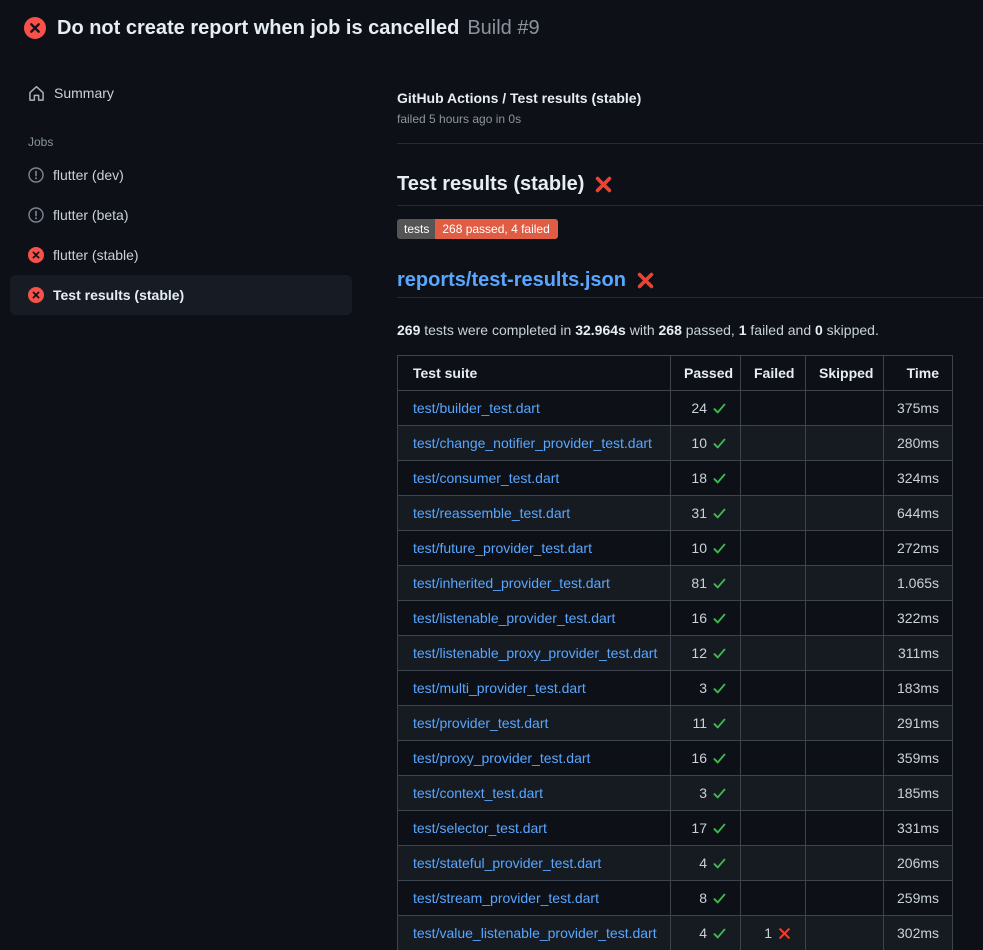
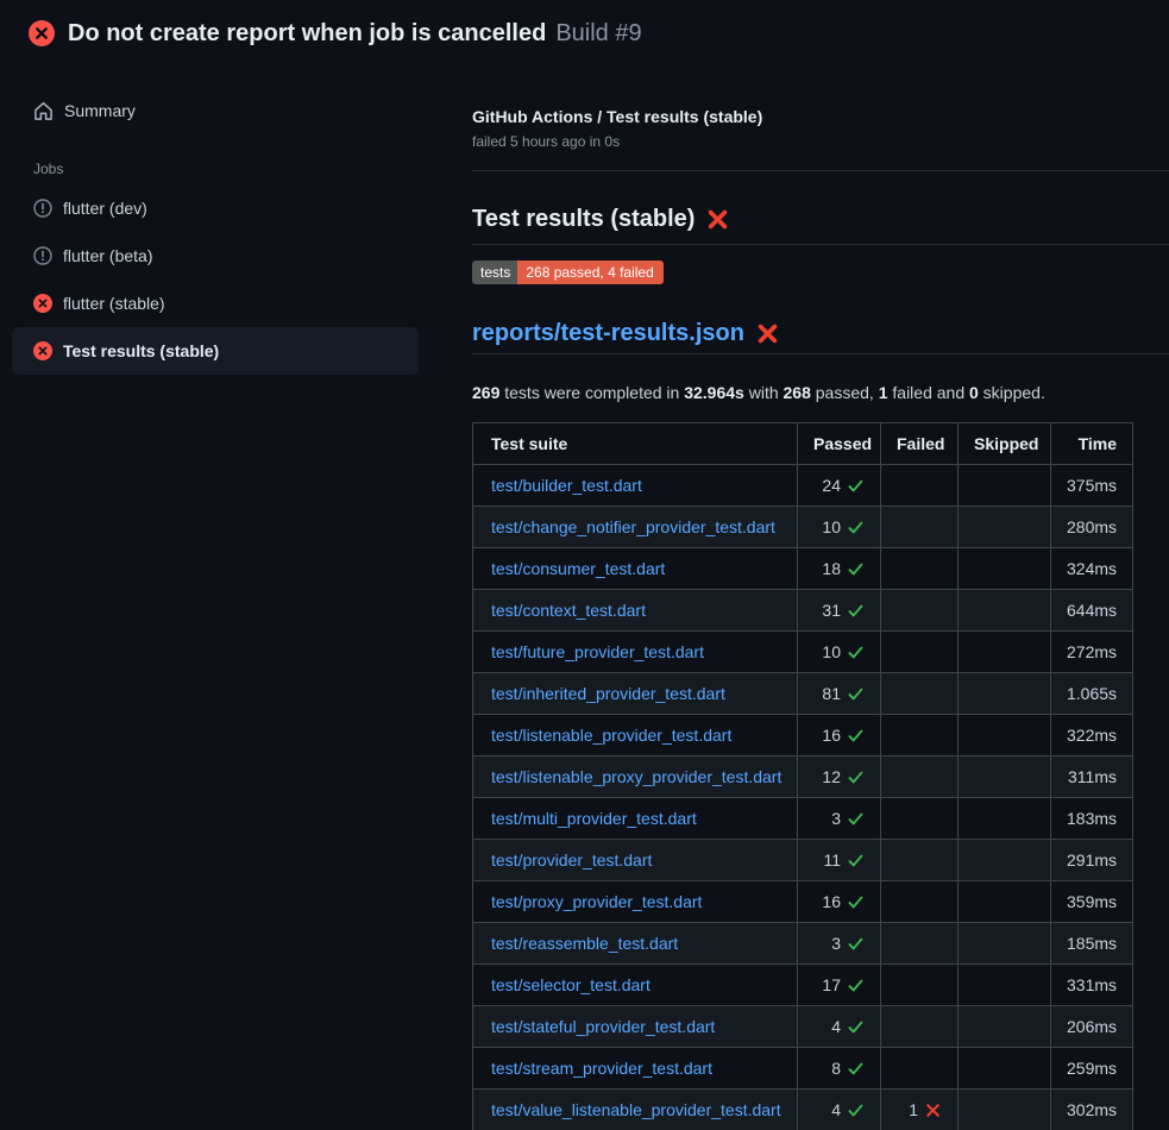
  Do not create report when job is cancelled
  Build #9
  Summary
  Jobs
  flutter (dev)
  flutter (beta)
  flutter (stable)
  Test results (stable)
  GitHub Actions / Test results (stable)
  failed 5 hours ago in 0s
  Test results (stable)
  tests
  268 passed, 4 failed
  reports/test-results.json
  269 tests were completed in 32.964s with 268 passed, 1 failed and 0 skipped.
  Test suite	Passed	Failed	Skipped	Time
  test/builder_test.dart	24			375ms
  test/change_notifier_provider_test.dart	10			280ms
  test/consumer_test.dart	18			324ms
- test/reassemble_test.dart	31			644ms
+ test/context_test.dart	31			644ms
  test/future_provider_test.dart	10			272ms
  test/inherited_provider_test.dart	81			1.065s
  test/listenable_provider_test.dart	16			322ms
  test/listenable_proxy_provider_test.dart	12			311ms
  test/multi_provider_test.dart	3			183ms
  test/provider_test.dart	11			291ms
  test/proxy_provider_test.dart	16			359ms
- test/context_test.dart	3			185ms
+ test/reassemble_test.dart	3			185ms
  test/selector_test.dart	17			331ms
  test/stateful_provider_test.dart	4			206ms
  test/stream_provider_test.dart	8			259ms
  test/value_listenable_provider_test.dart	4	1		302ms
